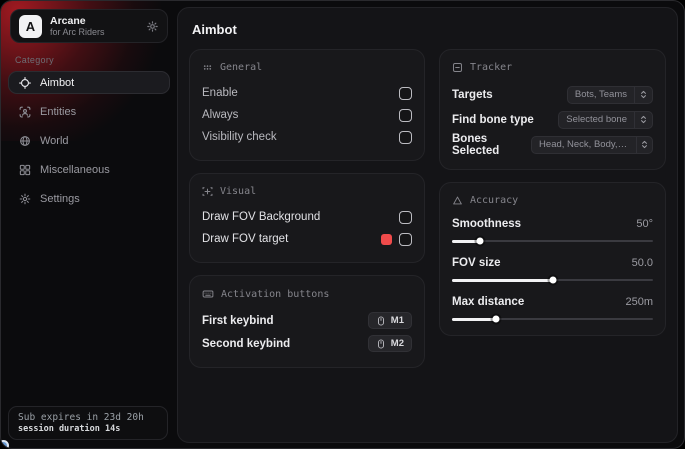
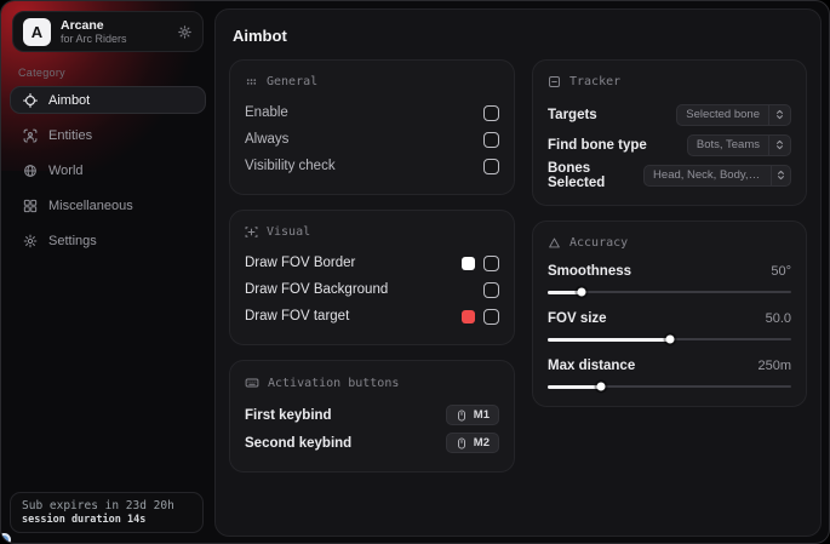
  A
  Arcane
  for Arc Riders
  Category
  Aimbot
  Entities
  World
  Miscellaneous
  Settings
  Sub expires in 23d 20h
  session duration 14s
  Aimbot
  General
  Enable
  Always
  Visibility check
  Visual
+ Draw FOV Border
  Draw FOV Background
  Draw FOV target
  Activation buttons
  First keybind
  M1
  Second keybind
  M2
  Tracker
  Targets
- Bots, Teams
+ Selected bone
  Find bone type
- Selected bone
+ Bots, Teams
  Bones Selected
  Head, Neck, Body, Fe..
  Accuracy
  Smoothness
  50°
  FOV size
  50.0
  Max distance
  250m
